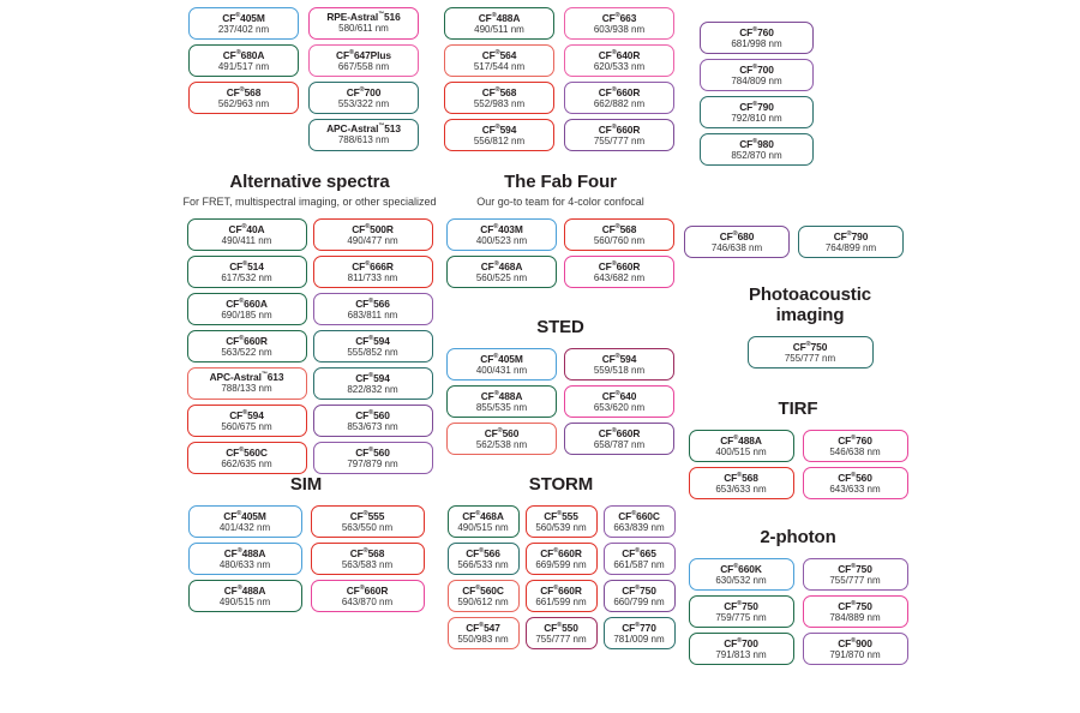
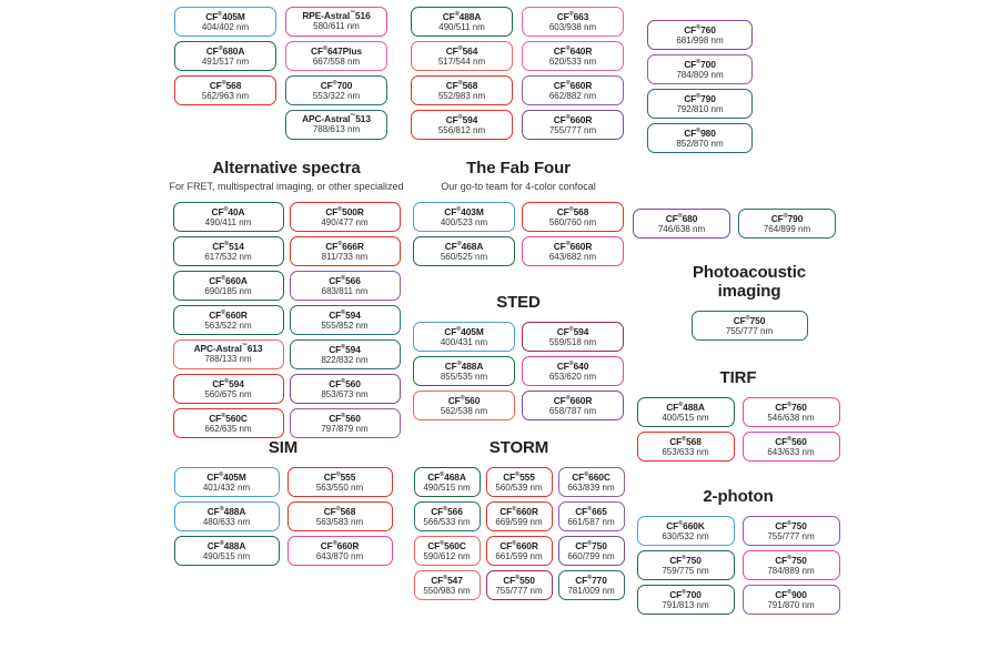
  CF 405M
- 237/402 nm
+ 404/402 nm
  CF 680A
  491/517 nm
  CF 568
  562/963 nm
  RPE-Astral 516
  580/611 nm
  CF 647Plus
  667/558 nm
  CF 700
  553/322 nm
  APC-Astral 513
  788/613 nm
  CF 488A
  490/511 nm
  CF 564
  517/544 nm
  CF 568
  552/983 nm
  CF 594
  556/812 nm
  CF 663
  603/938 nm
  CF 640R
  620/533 nm
  CF 660R
  662/882 nm
  CF 660R
  755/777 nm
  CF 760
  681/998 nm
  CF 700
  784/809 nm
  CF 790
  792/810 nm
  CF 980
  852/870 nm
  Alternative spectra
  For FRET, multispectral imaging, or other specialized
  CF 40A
  490/411 nm
  CF 514
  617/532 nm
  CF 660A
  690/185 nm
  CF 660R
  563/522 nm
  APC-Astral 613
  788/133 nm
  CF 594
  560/675 nm
  CF 560C
  662/635 nm
  CF 500R
  490/477 nm
  CF 666R
  811/733 nm
  CF 566
  683/811 nm
  CF 594
  555/852 nm
  CF 594
  822/832 nm
  CF 560
  853/673 nm
  CF 560
  797/879 nm
  The Fab Four
  Our go-to team for 4-color confocal
  CF 403M
  400/523 nm
  CF 468A
  560/525 nm
  CF 568
  560/760 nm
  CF 660R
  643/682 nm
  STED
  CF 405M
  400/431 nm
  CF 488A
  855/535 nm
  CF 560
  562/538 nm
  CF 594
  559/518 nm
  CF 640
  653/620 nm
  CF 660R
  658/787 nm
  Photoacoustic
  imaging
  CF 750
  755/777 nm
  CF 680
  746/638 nm
  CF 790
  764/899 nm
  TIRF
  CF 488A
  400/515 nm
  CF 568
  653/633 nm
  CF 760
  546/638 nm
  CF 560
  643/633 nm
  SIM
  CF 405M
  401/432 nm
  CF 488A
  480/633 nm
  CF 488A
  490/515 nm
  CF 555
  563/550 nm
  CF 568
  563/583 nm
  CF 660R
  643/870 nm
  STORM
  CF 468A
  490/515 nm
  CF 566
  566/533 nm
  CF 560C
  590/612 nm
  CF 547
  550/983 nm
  CF 555
  560/539 nm
  CF 660R
  669/599 nm
  CF 660R
  661/599 nm
  CF 550
  755/777 nm
  CF 660C
  663/839 nm
  CF 665
  661/587 nm
  CF 750
  660/799 nm
  CF 770
  781/009 nm
  2-photon
  CF 660K
  630/532 nm
  CF 750
  759/775 nm
  CF 700
  791/813 nm
  CF 750
  755/777 nm
  CF 750
  784/889 nm
  CF 900
  791/870 nm
